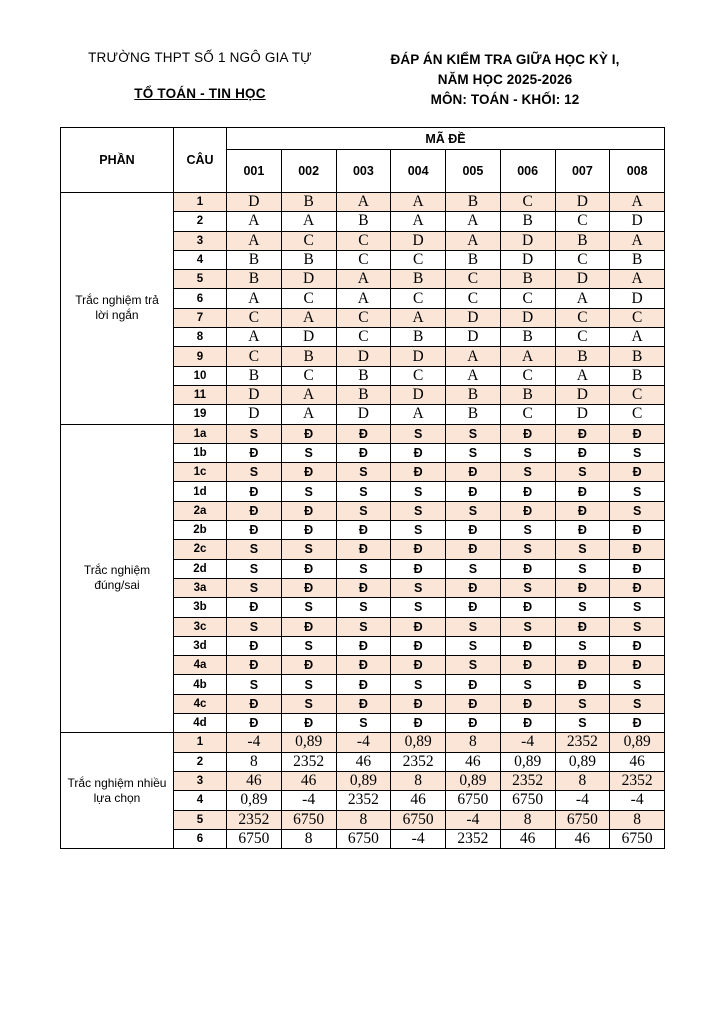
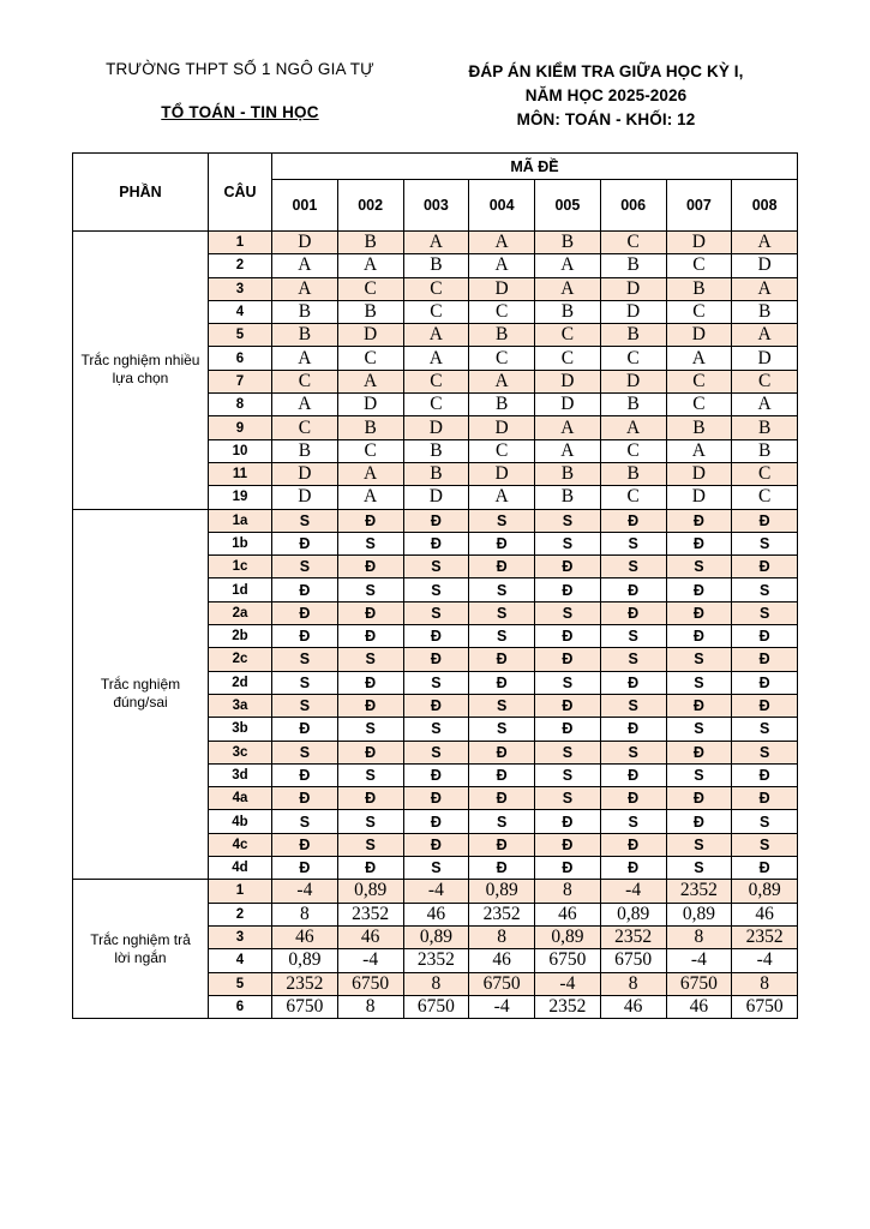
  TRƯỜNG THPT SỐ 1 NGÔ GIA TỰ
  TỔ TOÁN - TIN HỌC
  ĐÁP ÁN KIỂM TRA GIỮA HỌC KỲ I,
  NĂM HỌC 2025-2026
  MÔN: TOÁN - KHỐI: 12
  PHẦN	CÂU	MÃ ĐỀ
  001	002	003	004	005	006	007	008
- Trắc nghiệm trả lời ngắn	1	D	B	A	A	B	C	D	A
+ Trắc nghiệm nhiều lựa chọn	1	D	B	A	A	B	C	D	A
  2	A	A	B	A	A	B	C	D
  3	A	C	C	D	A	D	B	A
  4	B	B	C	C	B	D	C	B
  5	B	D	A	B	C	B	D	A
  6	A	C	A	C	C	C	A	D
  7	C	A	C	A	D	D	C	C
  8	A	D	C	B	D	B	C	A
  9	C	B	D	D	A	A	B	B
  10	B	C	B	C	A	C	A	B
  11	D	A	B	D	B	B	D	C
  19	D	A	D	A	B	C	D	C
  Trắc nghiệm đúng/sai	1a	S	Đ	Đ	S	S	Đ	Đ	Đ
  1b	Đ	S	Đ	Đ	S	S	Đ	S
  1c	S	Đ	S	Đ	Đ	S	S	Đ
  1d	Đ	S	S	S	Đ	Đ	Đ	S
  2a	Đ	Đ	S	S	S	Đ	Đ	S
  2b	Đ	Đ	Đ	S	Đ	S	Đ	Đ
  2c	S	S	Đ	Đ	Đ	S	S	Đ
  2d	S	Đ	S	Đ	S	Đ	S	Đ
  3a	S	Đ	Đ	S	Đ	S	Đ	Đ
  3b	Đ	S	S	S	Đ	Đ	S	S
  3c	S	Đ	S	Đ	S	S	Đ	S
  3d	Đ	S	Đ	Đ	S	Đ	S	Đ
  4a	Đ	Đ	Đ	Đ	S	Đ	Đ	Đ
  4b	S	S	Đ	S	Đ	S	Đ	S
  4c	Đ	S	Đ	Đ	Đ	Đ	S	S
  4d	Đ	Đ	S	Đ	Đ	Đ	S	Đ
- Trắc nghiệm nhiều lựa chọn	1	-4	0,89	-4	0,89	8	-4	2352	0,89
+ Trắc nghiệm trả lời ngắn	1	-4	0,89	-4	0,89	8	-4	2352	0,89
  2	8	2352	46	2352	46	0,89	0,89	46
  3	46	46	0,89	8	0,89	2352	8	2352
  4	0,89	-4	2352	46	6750	6750	-4	-4
  5	2352	6750	8	6750	-4	8	6750	8
  6	6750	8	6750	-4	2352	46	46	6750
